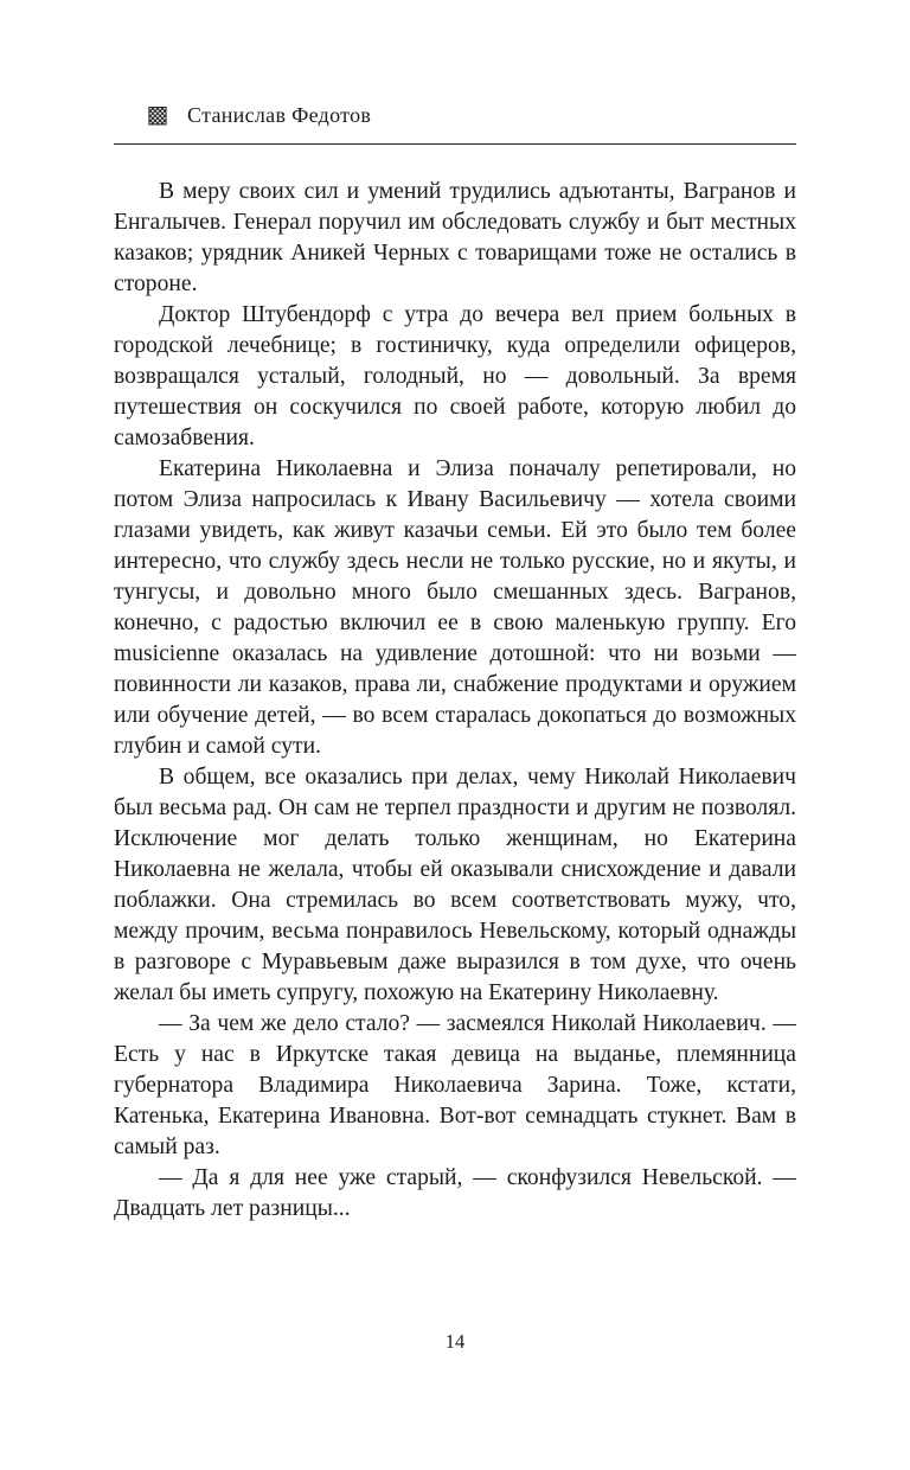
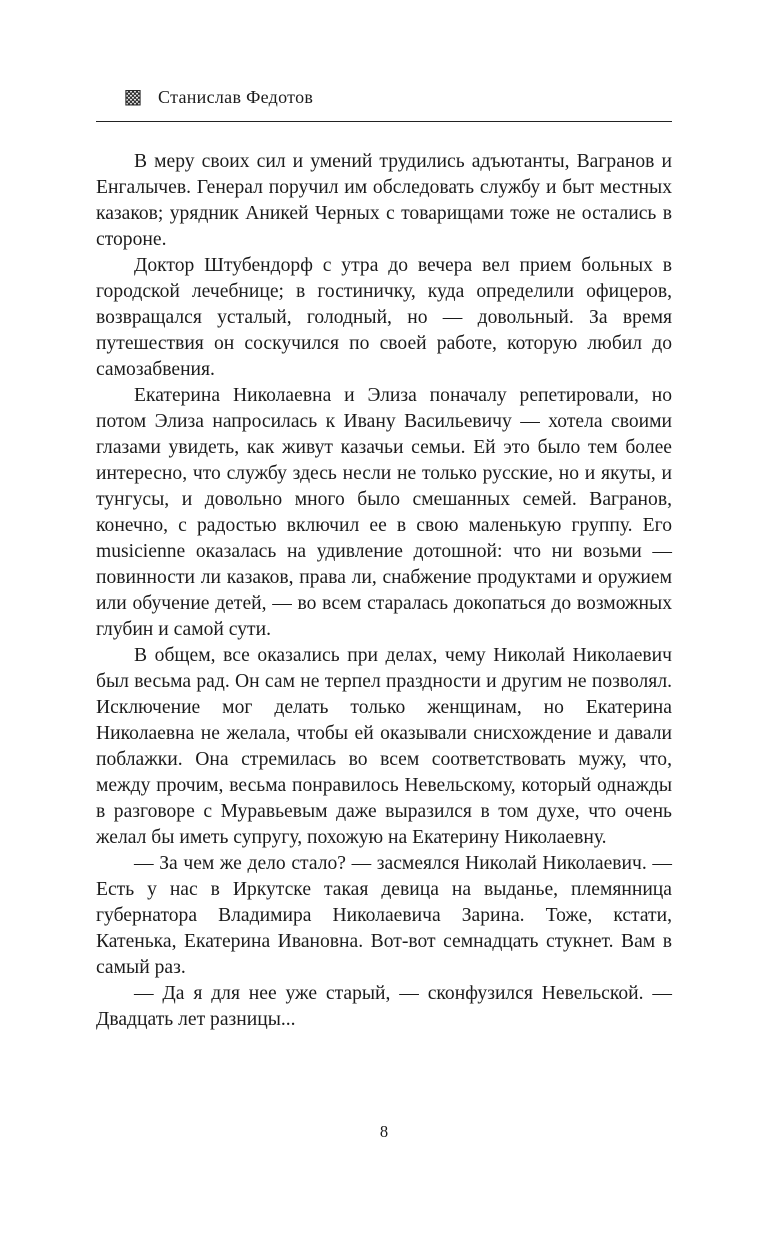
  ▩
  Станислав Федотов
  В меру своих сил и умений трудились адъютанты, Вагранов и Енгалычев. Генерал поручил им обследовать службу и быт местных казаков; урядник Аникей Черных с товарищами тоже не остались в стороне.
  Доктор Штубендорф с утра до вечера вел прием больных в городской лечебнице; в гостиничку, куда определили офицеров, возвращался усталый, голодный, но — довольный. За время путешествия он соскучился по своей работе, которую любил до самозабвения.
- Екатерина Николаевна и Элиза поначалу репетировали, но потом Элиза напросилась к Ивану Васильевичу — хотела своими глазами увидеть, как живут казачьи семьи. Ей это было тем более интересно, что службу здесь несли не только русские, но и якуты, и тунгусы, и довольно много было смешанных здесь. Вагранов, конечно, с радостью включил ее в свою маленькую группу. Его musicienne оказалась на удивление дотошной: что ни возьми — повинности ли казаков, права ли, снабжение продуктами и оружием или обучение детей, — во всем старалась докопаться до возможных глубин и самой сути.
+ Екатерина Николаевна и Элиза поначалу репетировали, но потом Элиза напросилась к Ивану Васильевичу — хотела своими глазами увидеть, как живут казачьи семьи. Ей это было тем более интересно, что службу здесь несли не только русские, но и якуты, и тунгусы, и довольно много было смешанных семей. Вагранов, конечно, с радостью включил ее в свою маленькую группу. Его musicienne оказалась на удивление дотошной: что ни возьми — повинности ли казаков, права ли, снабжение продуктами и оружием или обучение детей, — во всем старалась докопаться до возможных глубин и самой сути.
  В общем, все оказались при делах, чему Николай Николаевич был весьма рад. Он сам не терпел праздности и другим не позволял. Исключение мог делать только женщинам, но Екатерина Николаевна не желала, чтобы ей оказывали снисхождение и давали поблажки. Она стремилась во всем соответствовать мужу, что, между прочим, весьма понравилось Невельскому, который однажды в разговоре с Муравьевым даже выразился в том духе, что очень желал бы иметь супругу, похожую на Екатерину Николаевну.
  — За чем же дело стало? — засмеялся Николай Николаевич. — Есть у нас в Иркутске такая девица на выданье, племянница губернатора Владимира Николаевича Зарина. Тоже, кстати, Катенька, Екатерина Ивановна. Вот-вот семнадцать стукнет. Вам в самый раз.
  — Да я для нее уже старый, — сконфузился Невельской. — Двадцать лет разницы...
- 14
+ 8
